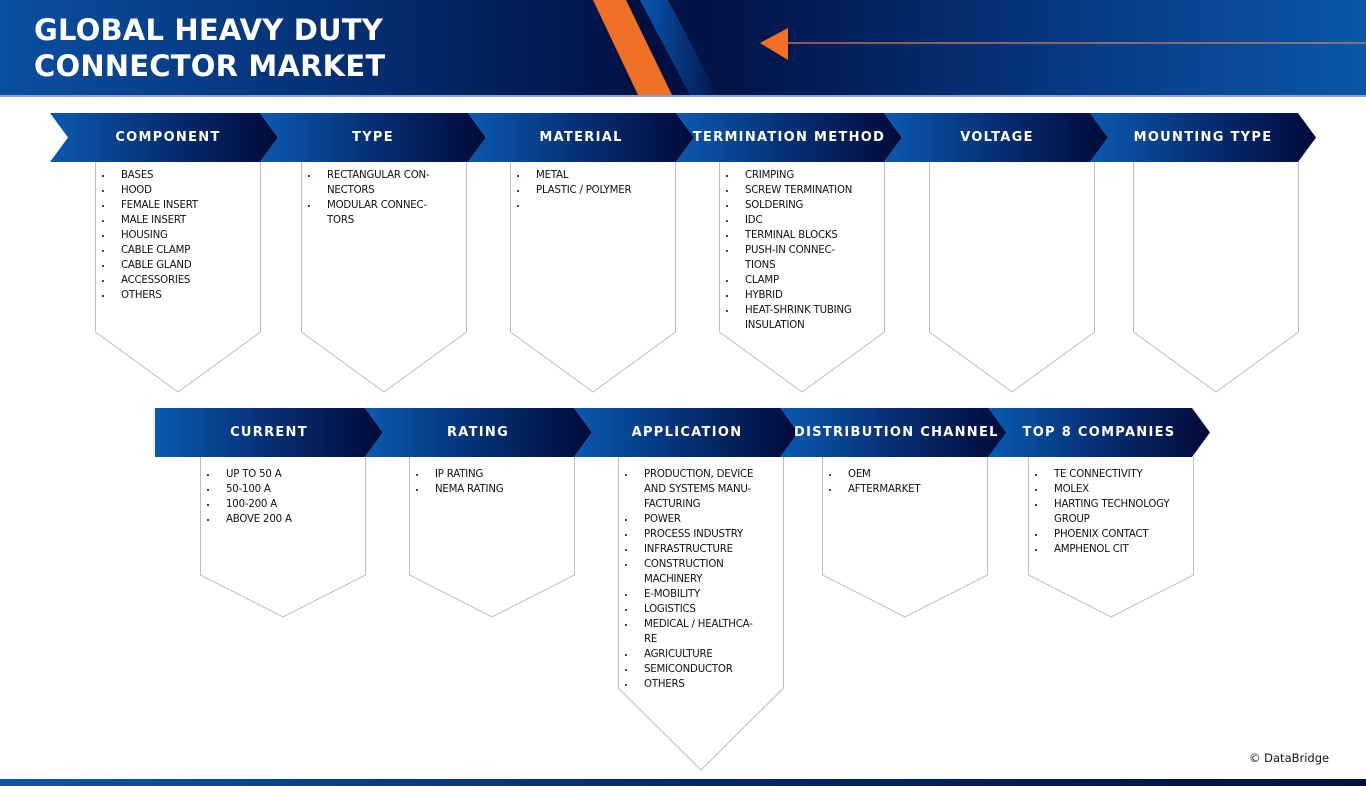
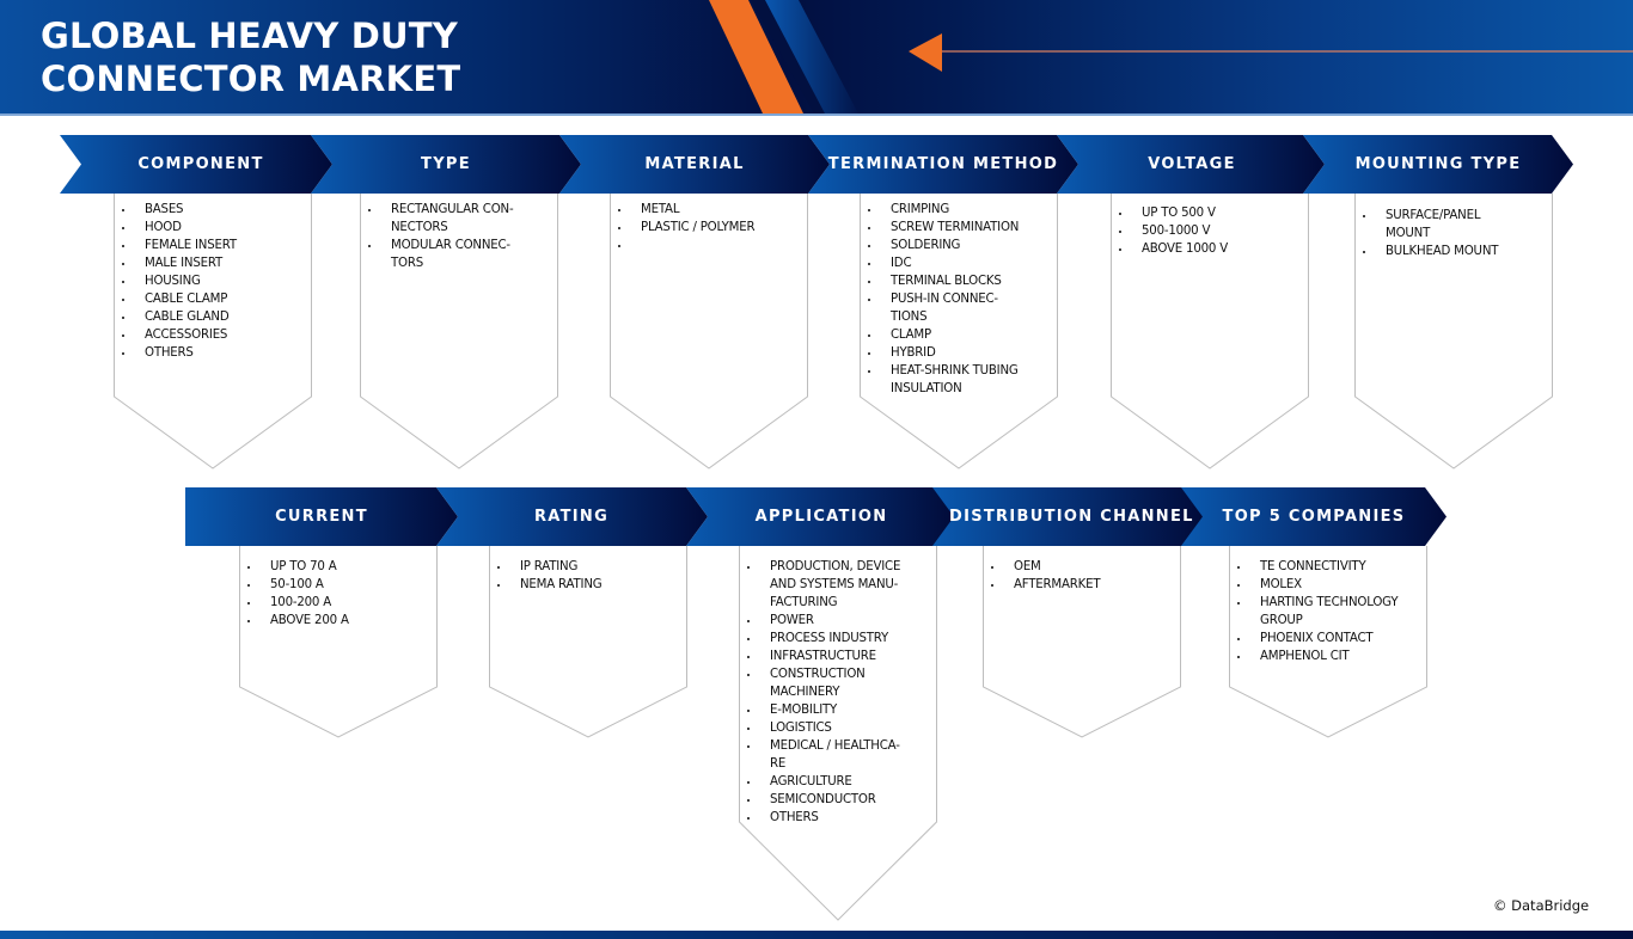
  GLOBAL HEAVY DUTY CONNECTOR MARKET
  COMPONENT
  TYPE
  MATERIAL
  TERMINATION METHOD
  VOLTAGE
  MOUNTING TYPE
  BASES
  HOOD
  FEMALE INSERT
  MALE INSERT
  HOUSING
  CABLE CLAMP
  CABLE GLAND
  ACCESSORIES
  OTHERS
  RECTANGULAR CON-NECTORS
  MODULAR CONNEC-TORS
  METAL
  PLASTIC / POLYMER
  CRIMPING
  SCREW TERMINATION
  SOLDERING
  IDC
  TERMINAL BLOCKS
  PUSH-IN CONNEC-TIONS
  CLAMP
  HYBRID
  HEAT-SHRINK TUBING INSULATION
+ UP TO 500 V
+ 500-1000 V
+ ABOVE 1000 V
+ SURFACE/PANEL MOUNT
+ BULKHEAD MOUNT
  CURRENT
  RATING
  APPLICATION
  DISTRIBUTION CHANNE
- TOP 8 COMPANIES
+ TOP 5 COMPANIES
- UP TO 50 A
+ UP TO 70 A
  50-100 A
  100-200 A
  ABOVE 200 A
  IP RATING
  NEMA RATING
  PRODUCTION, DEVICE AND SYSTEMS MANU-FACTURING
  POWER
  PROCESS INDUSTRY
  INFRASTRUCTURE
  CONSTRUCTION MACHINERY
  E-MOBILITY
  LOGISTICS
  MEDICAL / HEALTHCA-RE
  AGRICULTURE
  SEMICONDUCTOR
  OTHERS
  OEM
  AFTERMARKET
  TE CONNECTIVITY
  MOLEX
  HARTING TECHNOLOGY GROUP
  PHOENIX CONTACT
  AMPHENOL CIT
  © DataBridge
